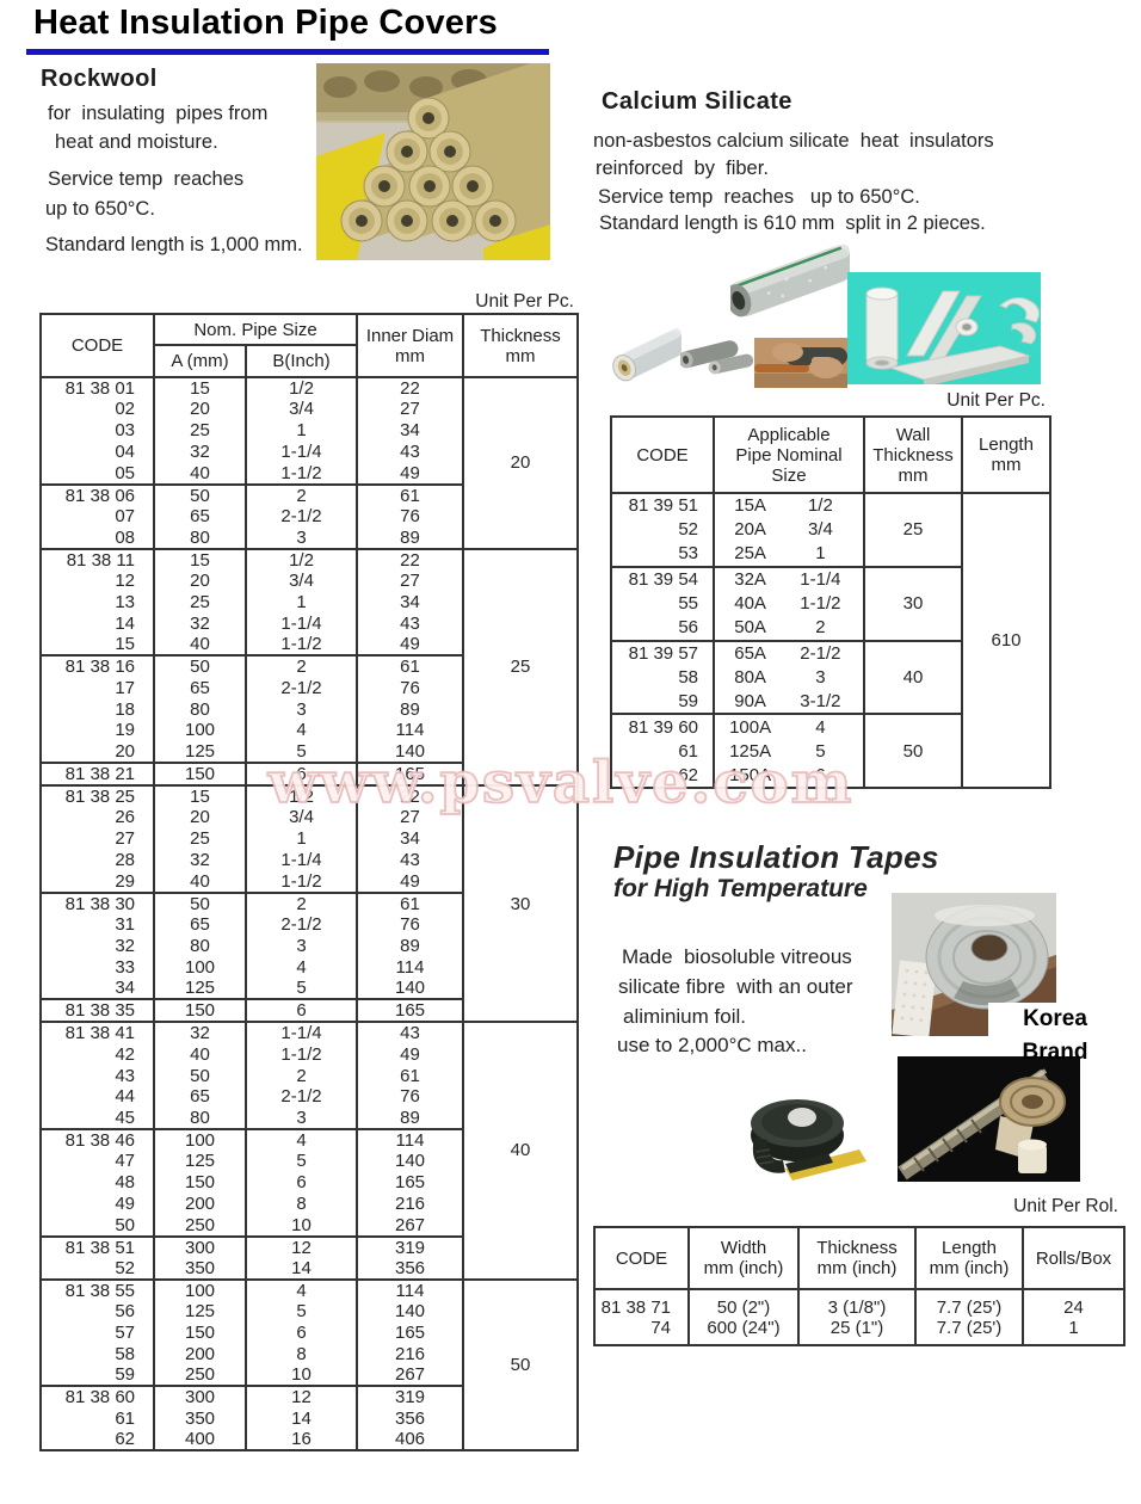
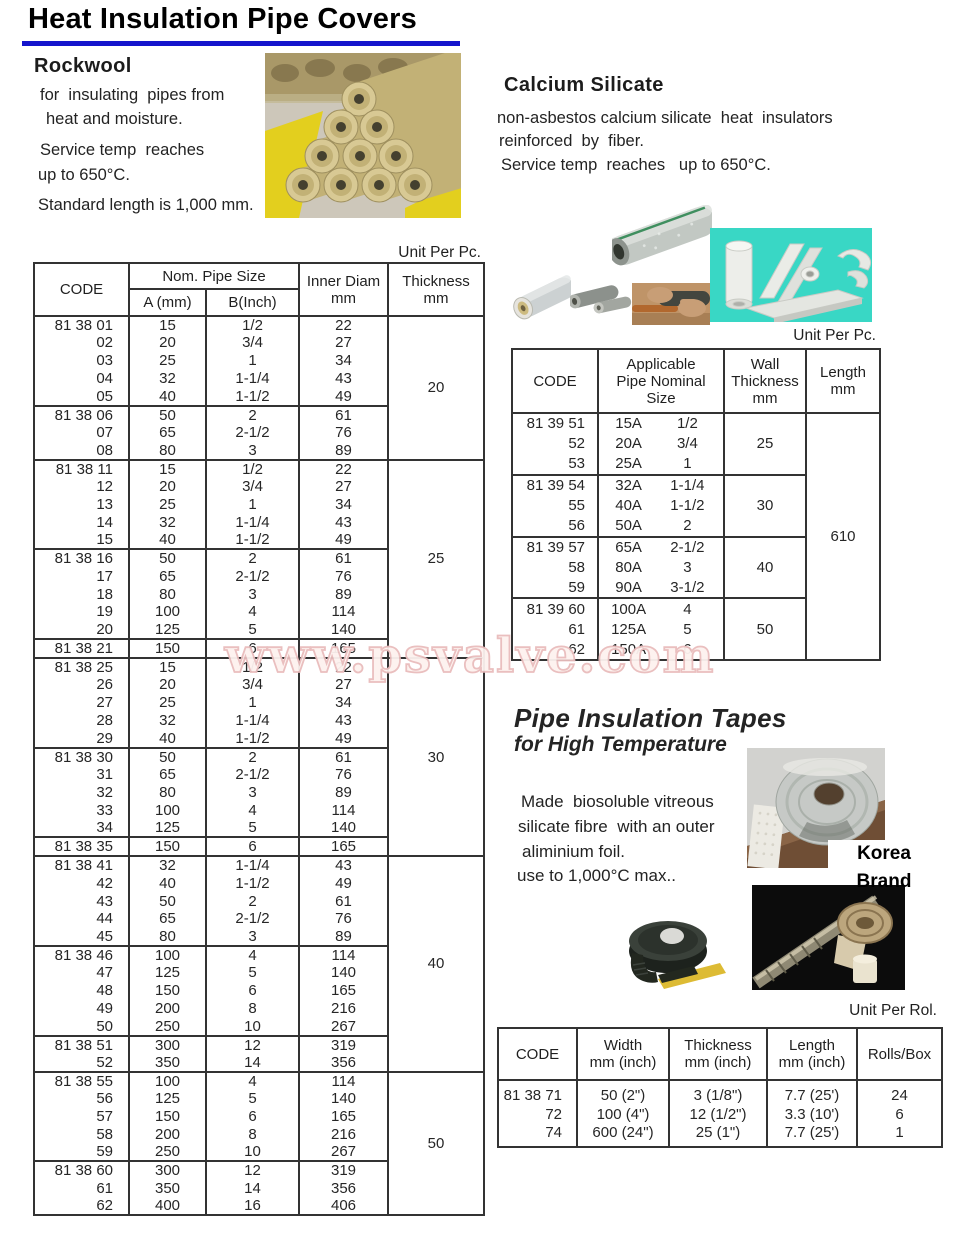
  Heat Insulation Pipe Covers
  Rockwool
  for insulating pipes from
  heat and moisture.
  Service temp reaches
  up to 650°C.
  Standard length is 1,000 mm.
  Calcium Silicate
  non-asbestos calcium silicate heat insulators
  reinforced by fiber.
  Service temp reaches up to 650°C.
- Standard length is 610 mm split in 2 pieces.
  Unit Per Pc.
  Unit Per Pc.
  Unit Per Rol.
  CODE	Nom. Pipe Size	Inner Diam mm	Thickness mm
  A (mm)	B(Inch)
  81 38 01	15	1/2	22	20
  02	20	3/4	27
  03	25	1	34
  04	32	1-1/4	43
  05	40	1-1/2	49
  81 38 06	50	2	61
  07	65	2-1/2	76
  08	80	3	89
  81 38 11	15	1/2	22	25
  12	20	3/4	27
  13	25	1	34
  14	32	1-1/4	43
  15	40	1-1/2	49
  81 38 16	50	2	61
  17	65	2-1/2	76
  18	80	3	89
  19	100	4	114
  20	125	5	140
  81 38 21	150	6	165
  81 38 25	15	1/2	22	30
  26	20	3/4	27
  27	25	1	34
  28	32	1-1/4	43
  29	40	1-1/2	49
  81 38 30	50	2	61
  31	65	2-1/2	76
  32	80	3	89
  33	100	4	114
  34	125	5	140
  81 38 35	150	6	165
  81 38 41	32	1-1/4	43	40
  42	40	1-1/2	49
  43	50	2	61
  44	65	2-1/2	76
  45	80	3	89
  81 38 46	100	4	114
  47	125	5	140
  48	150	6	165
  49	200	8	216
  50	250	10	267
  81 38 51	300	12	319
  52	350	14	356
  81 38 55	100	4	114	50
  56	125	5	140
  57	150	6	165
  58	200	8	216
  59	250	10	267
  81 38 60	300	12	319
  61	350	14	356
  62	400	16	406
  CODE	Applicable Pipe Nominal Size	Wall Thickness mm	Length mm
  81 39 51	15A 1/2	25	610
  52	20A 3/4
  53	25A 1
  81 39 54	32A 1-1/4	30
  55	40A 1-1/2
  56	50A 2
  81 39 57	65A 2-1/2	40
  58	80A 3
  59	90A 3-1/2
  81 39 60	100A 4	50
  61	125A 5
  62	150A 6
  www.psvalve.com
  Pipe Insulation Tapes
  for High Temperature
  Made biosoluble vitreous
  silicate fibre with an outer
  aliminium foil.
- use to 2,000°C max..
+ use to 1,000°C max..
  Korea Brand
  CODE	Width mm (inch)	Thickness mm (inch)	Length mm (inch)	Rolls/Box
  81 38 71	50 (2")	3 (1/8")	7.7 (25')	24
+ 72	100 (4")	12 (1/2")	3.3 (10')	6
  74	600 (24")	25 (1")	7.7 (25')	1
